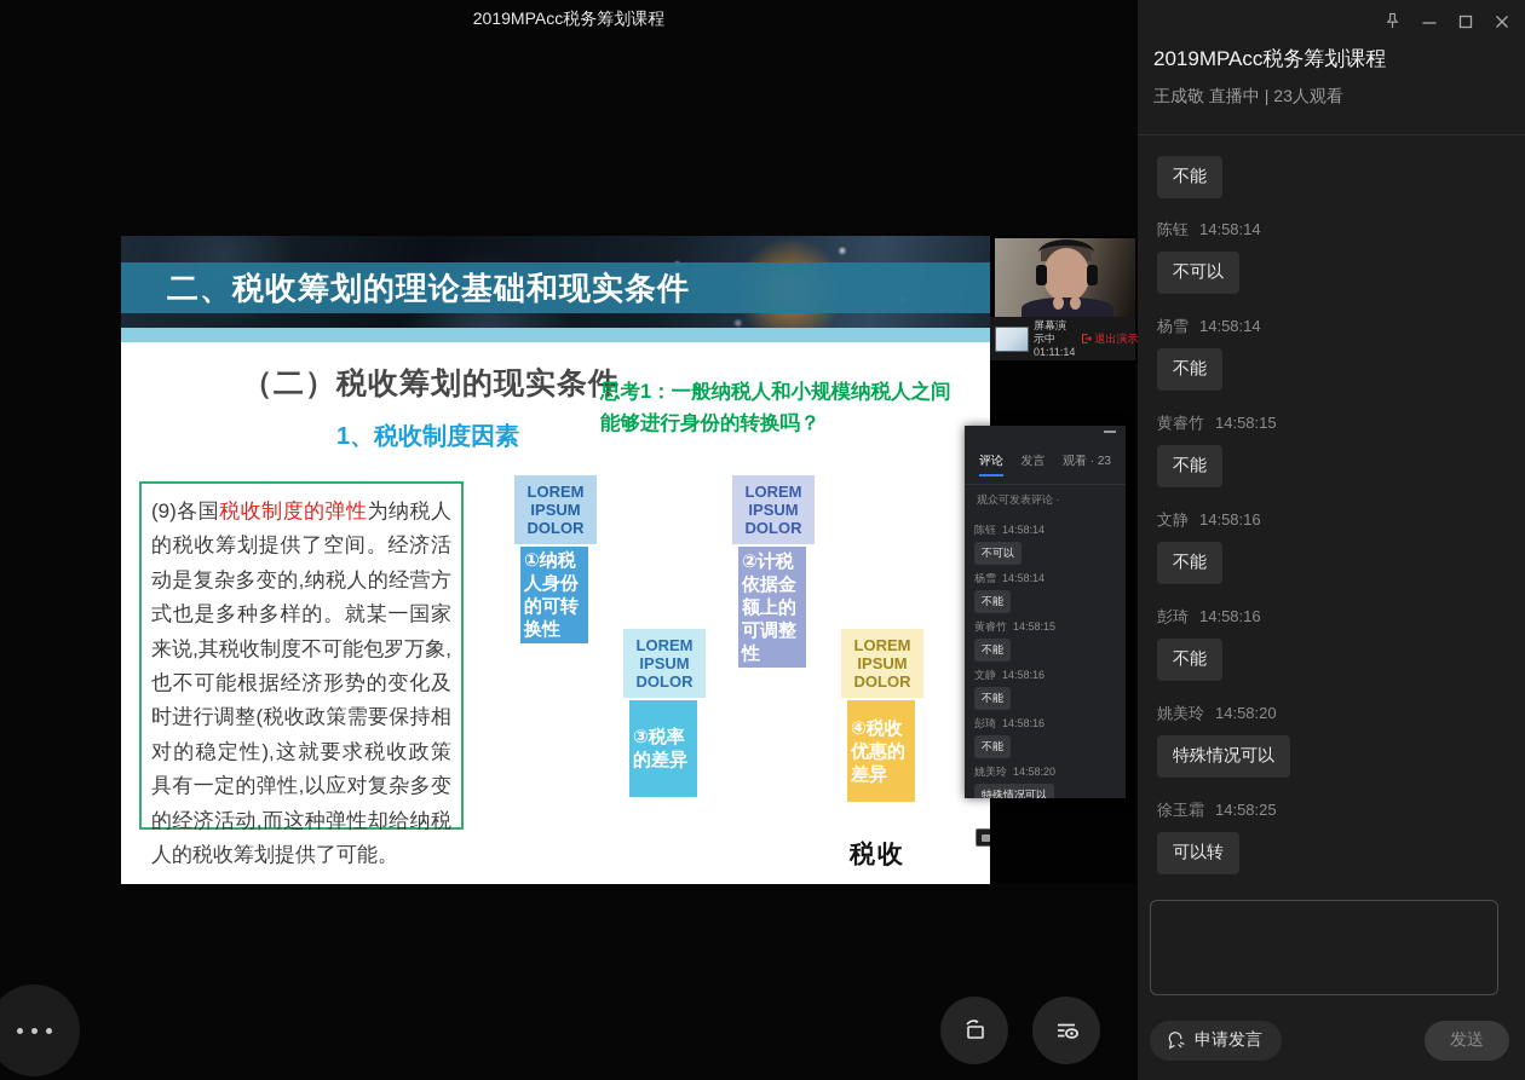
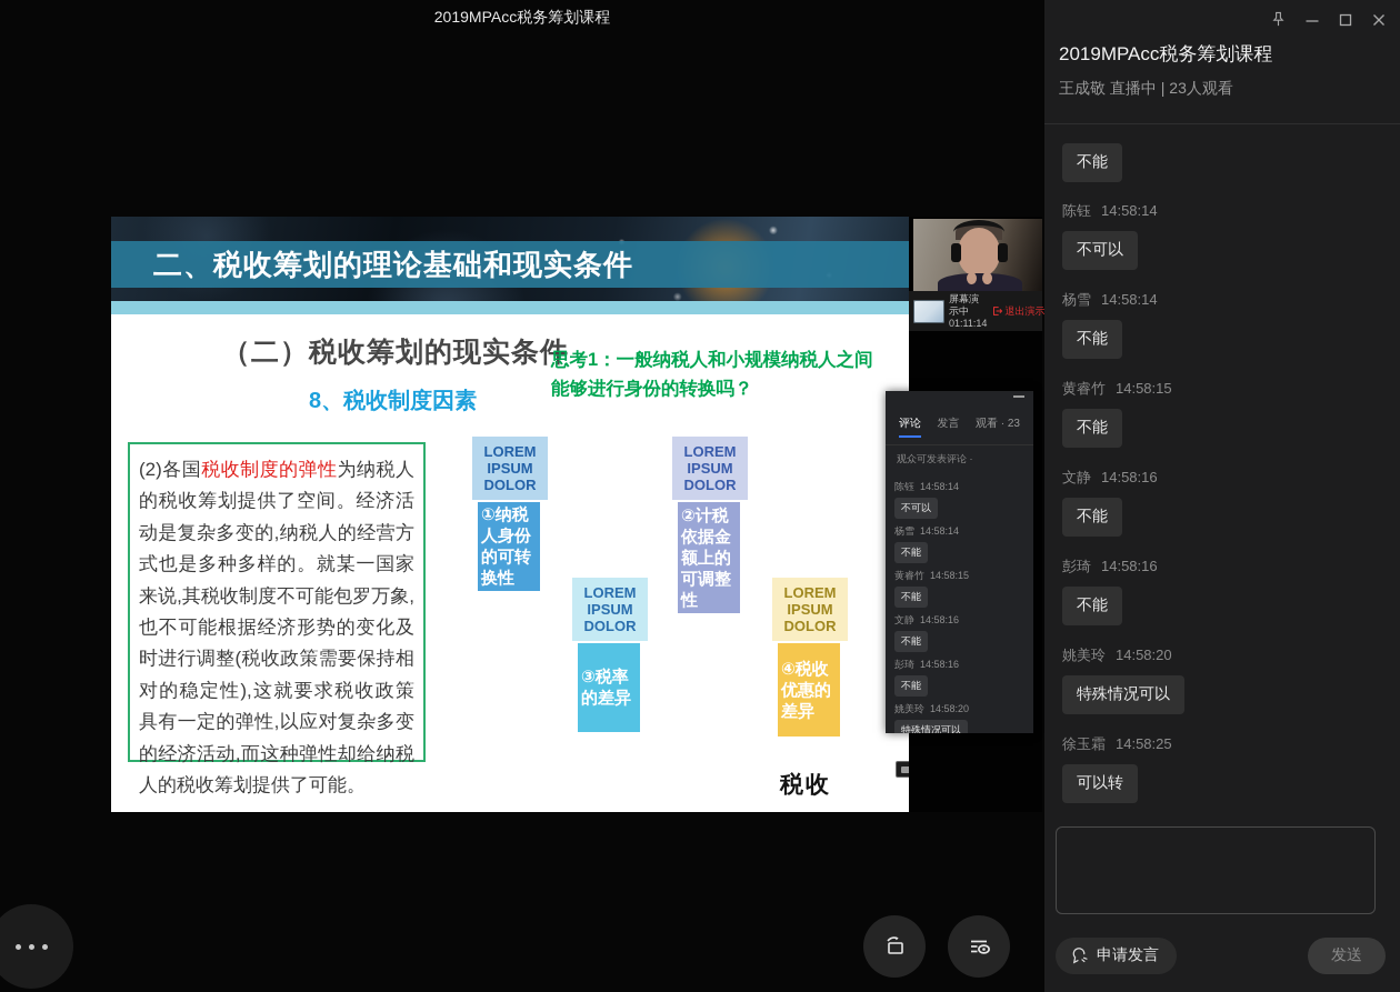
  2019MPAcc税务筹划课程
  二、税收筹划的理论基础和现实条件
  （二）税收筹划的现实条件
- 1、税收制度因素
+ 8、税收制度因素
  思考1：一般纳税人和小规模纳税人之间
  能够进行身份的转换吗？
- (9)各国税收制度的弹性为纳税人的税收筹划提供了空间。经济活动是复杂多变的,纳税人的经营方式也是多种多样的。就某一国家来说,其税收制度不可能包罗万象,也不可能根据经济形势的变化及时进行调整(税收政策需要保持相对的稳定性),这就要求税收政策具有一定的弹性,以应对复杂多变的经济活动,而这种弹性却给纳税人的税收筹划提供了可能。
+ (2)各国税收制度的弹性为纳税人的税收筹划提供了空间。经济活动是复杂多变的,纳税人的经营方式也是多种多样的。就某一国家来说,其税收制度不可能包罗万象,也不可能根据经济形势的变化及时进行调整(税收政策需要保持相对的稳定性),这就要求税收政策具有一定的弹性,以应对复杂多变的经济活动,而这种弹性却给纳税人的税收筹划提供了可能。
  LOREM IPSUM DOLOR
  ①纳税人身份的可转换性
  LOREM IPSUM DOLOR
  ②计税依据金额上的可调整性
  LOREM IPSUM DOLOR
  ③税率的差异
  LOREM IPSUM DOLOR
  ④税收优惠的差异
  税收
  屏幕演示中
  01:11:14
  退出演示
  评论
  发言
  观看 · 23
  观众可发表评论 ·
  陈钰 14:58:14
  不可以
  杨雪 14:58:14
  不能
  黄睿竹 14:58:15
  不能
  文静 14:58:16
  不能
  彭琦 14:58:16
  不能
  姚美玲 14:58:20
  特殊情况可以
  2019MPAcc税务筹划课程
  王成敬 直播中 | 23人观看
  不能
  陈钰 14:58:14
  不可以
  杨雪 14:58:14
  不能
  黄睿竹 14:58:15
  不能
  文静 14:58:16
  不能
  彭琦 14:58:16
  不能
  姚美玲 14:58:20
  特殊情况可以
  徐玉霜 14:58:25
  可以转
  申请发言
  发送
